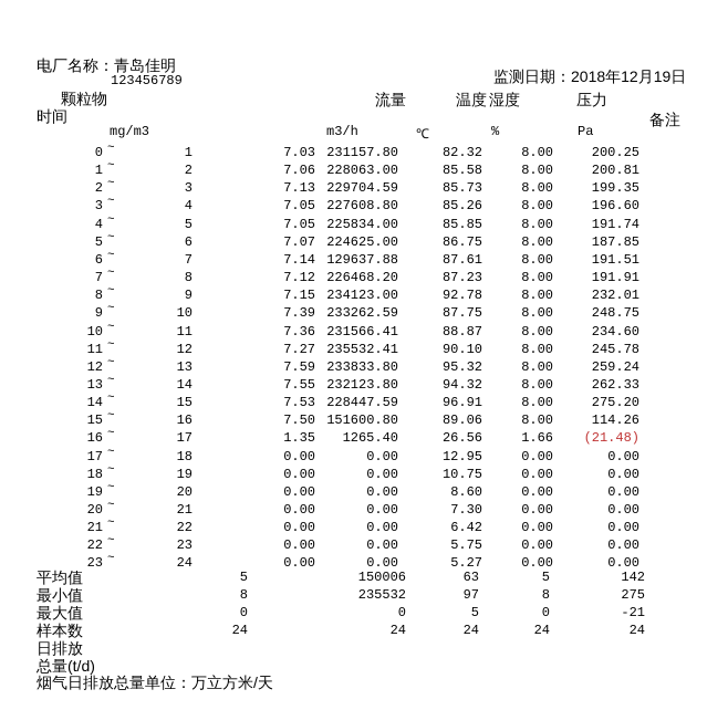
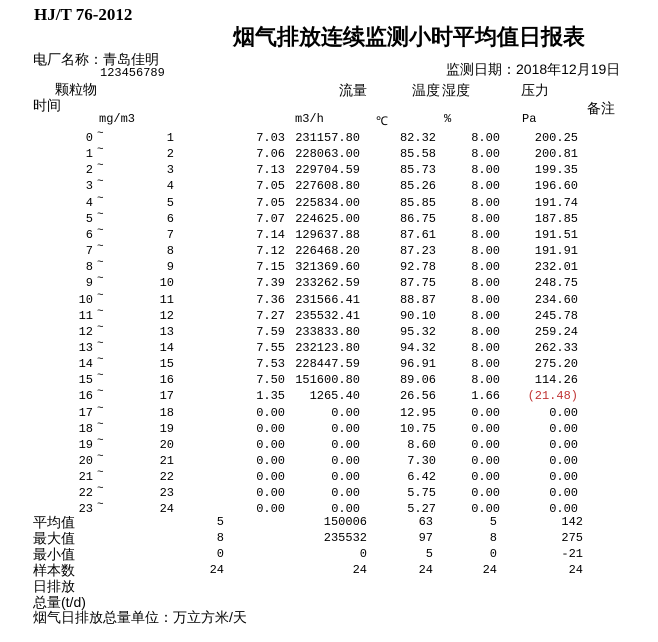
+ HJ/T 76-2012
+ 烟气排放连续监测小时平均值日报表
  电厂名称：青岛佳明
  `
  123456789
  监测日期：2018年12月19日
  颗粒物
  流量
  温度
  湿度
  压力
  时间
  备注
  mg/m3
  m3/h
  ℃
  %
  Pa
  0
  ~
  1
  7.03
  231157.80
  82.32
  8.00
  200.25
  1
  ~
  2
  7.06
  228063.00
  85.58
  8.00
  200.81
  2
  ~
  3
  7.13
  229704.59
  85.73
  8.00
  199.35
  3
  ~
  4
  7.05
  227608.80
  85.26
  8.00
  196.60
  4
  ~
  5
  7.05
  225834.00
  85.85
  8.00
  191.74
  5
  ~
  6
  7.07
  224625.00
  86.75
  8.00
  187.85
  6
  ~
  7
  7.14
  129637.88
  87.61
  8.00
  191.51
  7
  ~
  8
  7.12
  226468.20
  87.23
  8.00
  191.91
  8
  ~
  9
  7.15
- 234123.00
+ 321369.60
  92.78
  8.00
  232.01
  9
  ~
  10
  7.39
  233262.59
  87.75
  8.00
  248.75
  10
  ~
  11
  7.36
  231566.41
  88.87
  8.00
  234.60
  11
  ~
  12
  7.27
  235532.41
  90.10
  8.00
  245.78
  12
  ~
  13
  7.59
  233833.80
  95.32
  8.00
  259.24
  13
  ~
  14
  7.55
  232123.80
  94.32
  8.00
  262.33
  14
  ~
  15
  7.53
  228447.59
  96.91
  8.00
  275.20
  15
  ~
  16
  7.50
  151600.80
  89.06
  8.00
  114.26
  16
  ~
  17
  1.35
  1265.40
  26.56
  1.66
  (21.48)
  17
  ~
  18
  0.00
  0.00
  12.95
  0.00
  0.00
  18
  ~
  19
  0.00
  0.00
  10.75
  0.00
  0.00
  19
  ~
  20
  0.00
  0.00
  8.60
  0.00
  0.00
  20
  ~
  21
  0.00
  0.00
  7.30
  0.00
  0.00
  21
  ~
  22
  0.00
  0.00
  6.42
  0.00
  0.00
  22
  ~
  23
  0.00
  0.00
  5.75
  0.00
  0.00
  23
  ~
  24
  0.00
  0.00
  5.27
  0.00
  0.00
  平均值
  5
  150006
  63
  5
  142
- 最小值
+ 最大值
  8
  235532
  97
  8
  275
- 最大值
+ 最小值
  0
  0
  5
  0
  -21
  样本数
  24
  24
  24
  24
  24
  日排放
  总量(t/d)
  烟气日排放总量单位：万立方米/天
